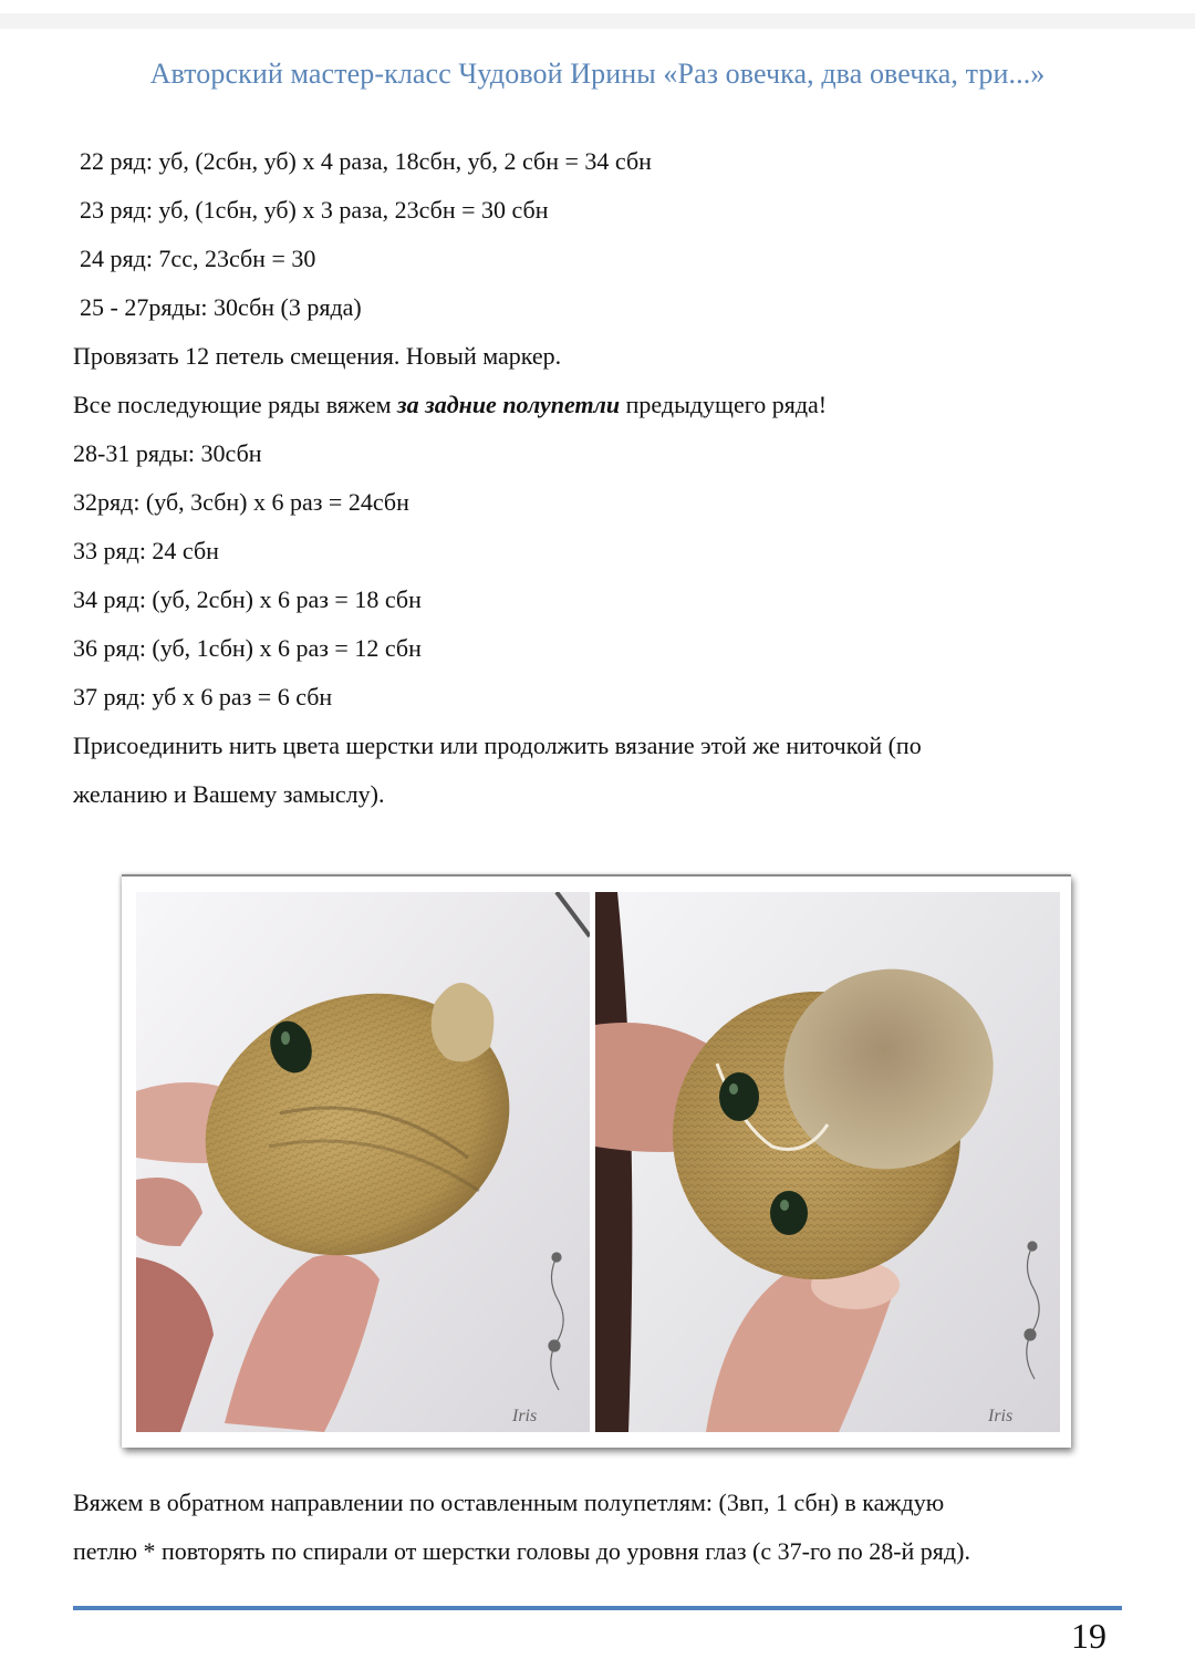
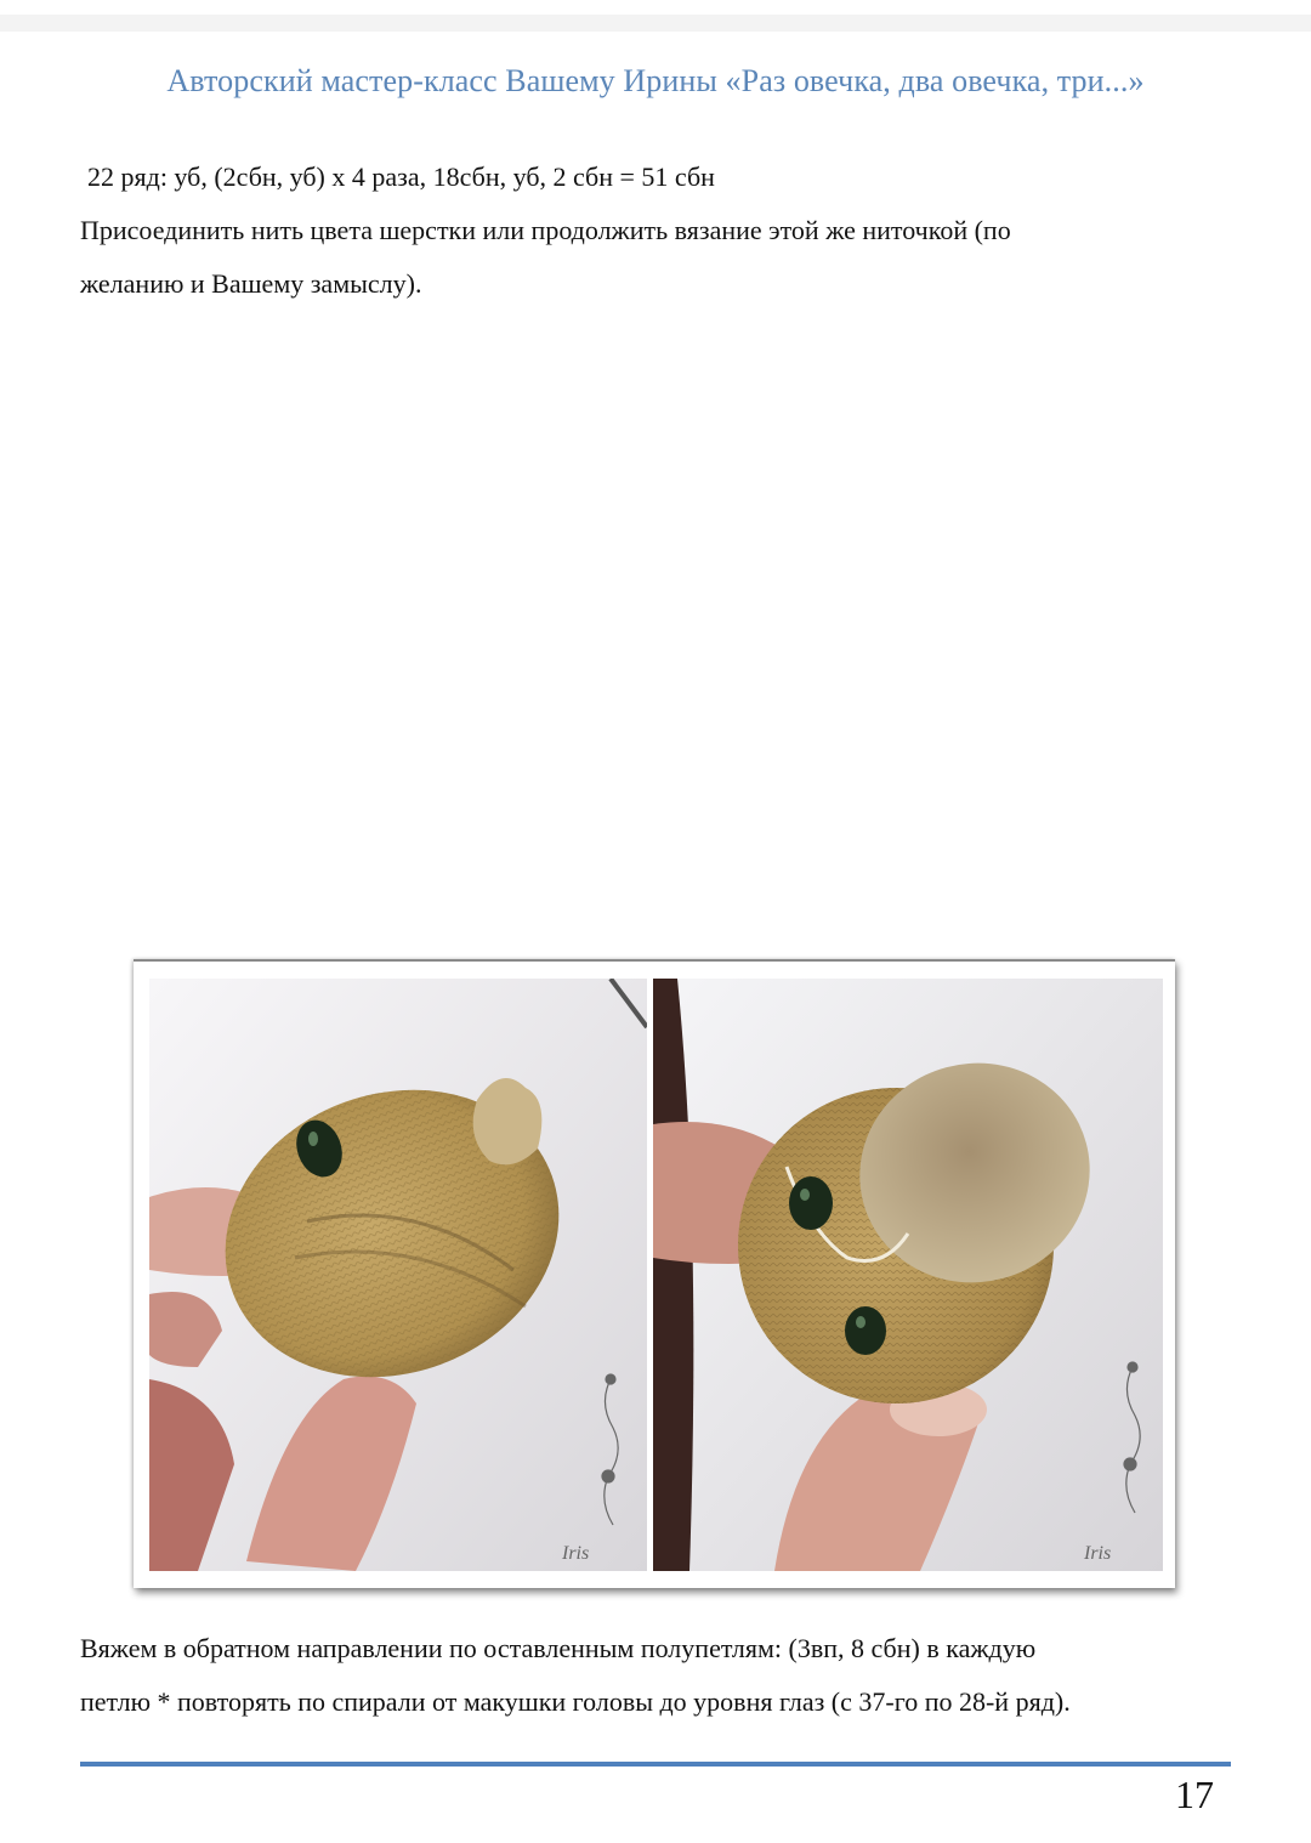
- Авторский мастер-класс Чудовой Ирины «Раз овечка, два овечка, три...»
+ Авторский мастер-класс Вашему Ирины «Раз овечка, два овечка, три...»
- 22 ряд: уб, (2сбн, уб) х 4 раза, 18сбн, уб, 2 сбн = 34 сбн
+ 22 ряд: уб, (2сбн, уб) х 4 раза, 18сбн, уб, 2 сбн = 51 сбн
- 23 ряд: уб, (1сбн, уб) х 3 раза, 23сбн = 30 сбн
- 24 ряд: 7сс, 23сбн = 30
- 25 - 27ряды: 30сбн (3 ряда)
- Провязать 12 петель смещения. Новый маркер.
- Все последующие ряды вяжем за задние полупетли предыдущего ряда!
- 28-31 ряды: 30сбн
- 32ряд: (уб, 3сбн) х 6 раз = 24сбн
- 33 ряд: 24 сбн
- 34 ряд: (уб, 2сбн) х 6 раз = 18 сбн
- 36 ряд: (уб, 1сбн) х 6 раз = 12 сбн
- 37 ряд: уб х 6 раз = 6 сбн
  Присоединить нить цвета шерстки или продолжить вязание этой же ниточкой (по
  желанию и Вашему замыслу).
  Iris
  Iris
- Вяжем в обратном направлении по оставленным полупетлям: (3вп, 1 сбн) в каждую
+ Вяжем в обратном направлении по оставленным полупетлям: (3вп, 8 сбн) в каждую
- петлю * повторять по спирали от шерстки головы до уровня глаз (с 37-го по 28-й ряд).
+ петлю * повторять по спирали от макушки головы до уровня глаз (с 37-го по 28-й ряд).
- 19
+ 17
